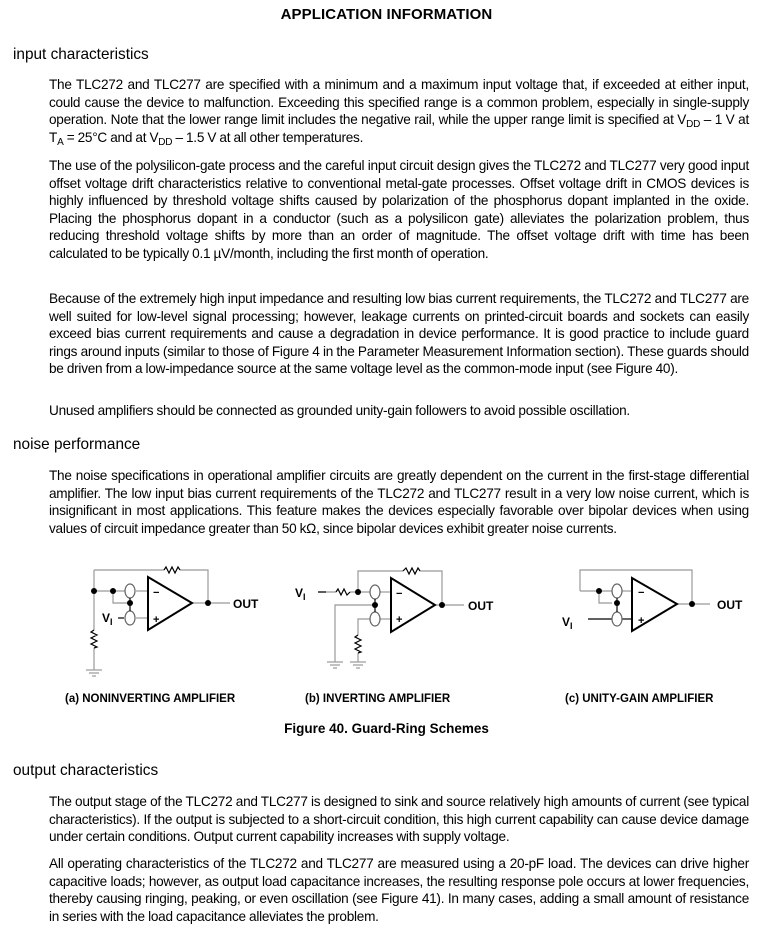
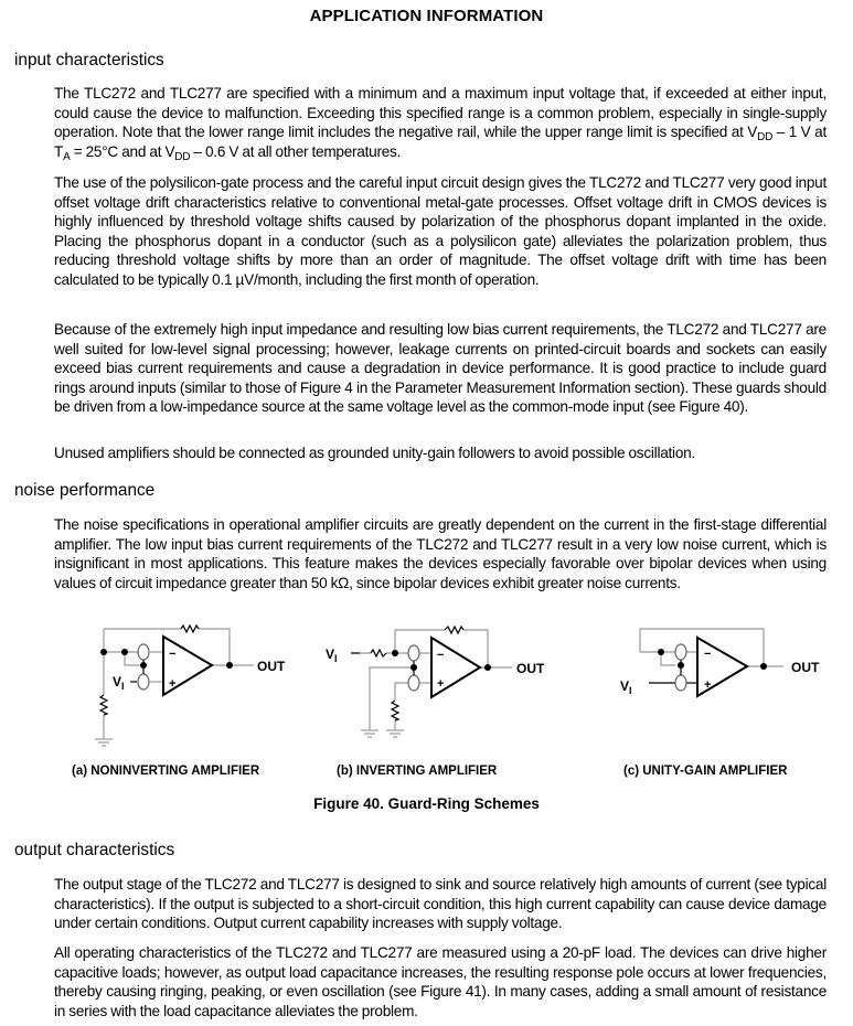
  APPLICATION INFORMATION
  input characteristics
- The TLC272 and TLC277 are specified with a minimum and a maximum input voltage that, if exceeded at either input, could cause the device to malfunction. Exceeding this specified range is a common problem, especially in single-supply operation. Note that the lower range limit includes the negative rail, while the upper range limit is specified at VDD – 1 V at TA = 25°C and at VDD – 1.5 V at all other temperatures.
+ The TLC272 and TLC277 are specified with a minimum and a maximum input voltage that, if exceeded at either input, could cause the device to malfunction. Exceeding this specified range is a common problem, especially in single-supply operation. Note that the lower range limit includes the negative rail, while the upper range limit is specified at VDD – 1 V at TA = 25°C and at VDD – 0.6 V at all other temperatures.
  The use of the polysilicon-gate process and the careful input circuit design gives the TLC272 and TLC277 very good input offset voltage drift characteristics relative to conventional metal-gate processes. Offset voltage drift in CMOS devices is highly influenced by threshold voltage shifts caused by polarization of the phosphorus dopant implanted in the oxide. Placing the phosphorus dopant in a conductor (such as a polysilicon gate) alleviates the polarization problem, thus reducing threshold voltage shifts by more than an order of magnitude. The offset voltage drift with time has been calculated to be typically 0.1 µV/month, including the first month of operation.
  Because of the extremely high input impedance and resulting low bias current requirements, the TLC272 and TLC277 are well suited for low-level signal processing; however, leakage currents on printed-circuit boards and sockets can easily exceed bias current requirements and cause a degradation in device performance. It is good practice to include guard rings around inputs (similar to those of Figure 4 in the Parameter Measurement Information section). These guards should be driven from a low-impedance source at the same voltage level as the common-mode input (see Figure 40).
  Unused amplifiers should be connected as grounded unity-gain followers to avoid possible oscillation.
  noise performance
  The noise specifications in operational amplifier circuits are greatly dependent on the current in the first-stage differential amplifier. The low input bias current requirements of the TLC272 and TLC277 result in a very low noise current, which is insignificant in most applications. This feature makes the devices especially favorable over bipolar devices when using values of circuit impedance greater than 50 kΩ, since bipolar devices exhibit greater noise currents.
  −
  +
  V
  I
  OUT
  −
  +
  V
  I
  OUT
  −
  +
  V
  I
  OUT
  (a) NONINVERTING AMPLIFIER
  (b) INVERTING AMPLIFIER
  (c) UNITY-GAIN AMPLIFIER
  Figure 40. Guard-Ring Schemes
  output characteristics
  The output stage of the TLC272 and TLC277 is designed to sink and source relatively high amounts of current (see typical characteristics). If the output is subjected to a short-circuit condition, this high current capability can cause device damage under certain conditions. Output current capability increases with supply voltage.
  All operating characteristics of the TLC272 and TLC277 are measured using a 20-pF load. The devices can drive higher capacitive loads; however, as output load capacitance increases, the resulting response pole occurs at lower frequencies, thereby causing ringing, peaking, or even oscillation (see Figure 41). In many cases, adding a small amount of resistance in series with the load capacitance alleviates the problem.
